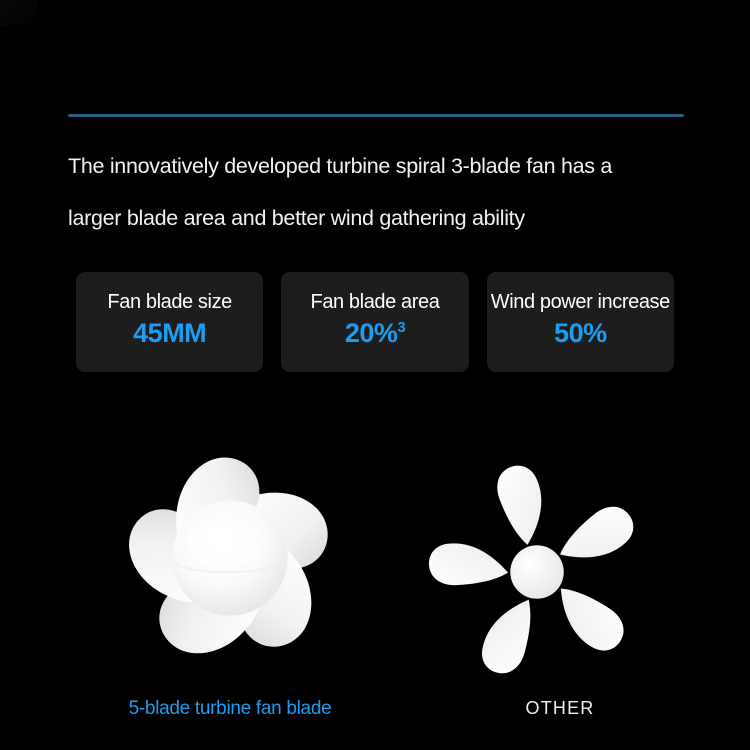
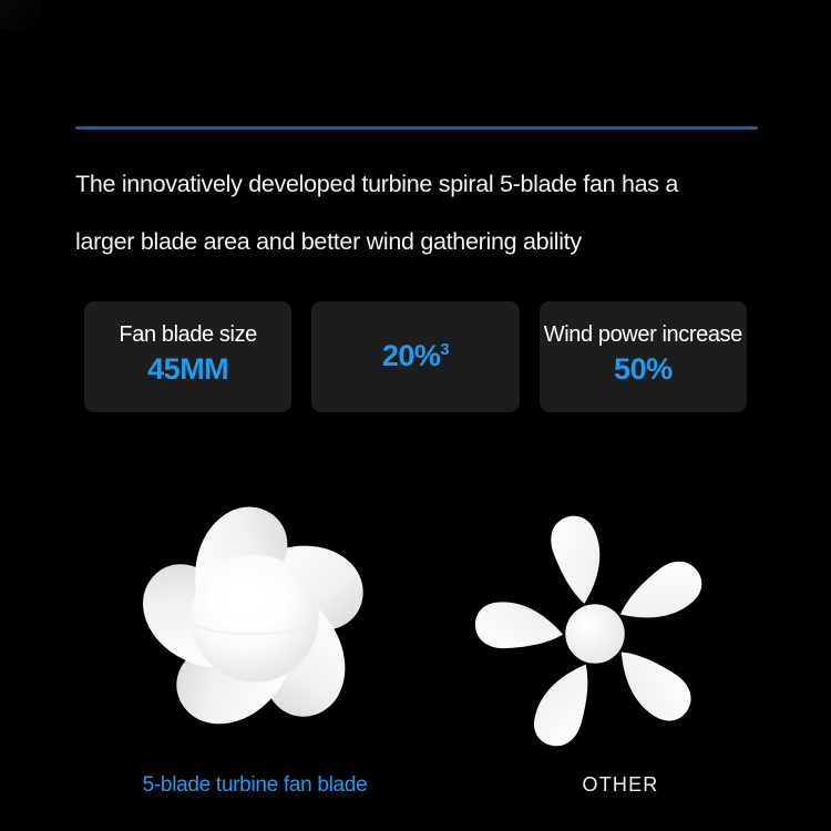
- The innovatively developed turbine spiral 3-blade fan has a
+ The innovatively developed turbine spiral 5-blade fan has a
  larger blade area and better wind gathering ability
  Fan blade size
  45MM
- Fan blade area
  20%3
  Wind power increase
  50%
  5-blade turbine fan blade
  OTHER
